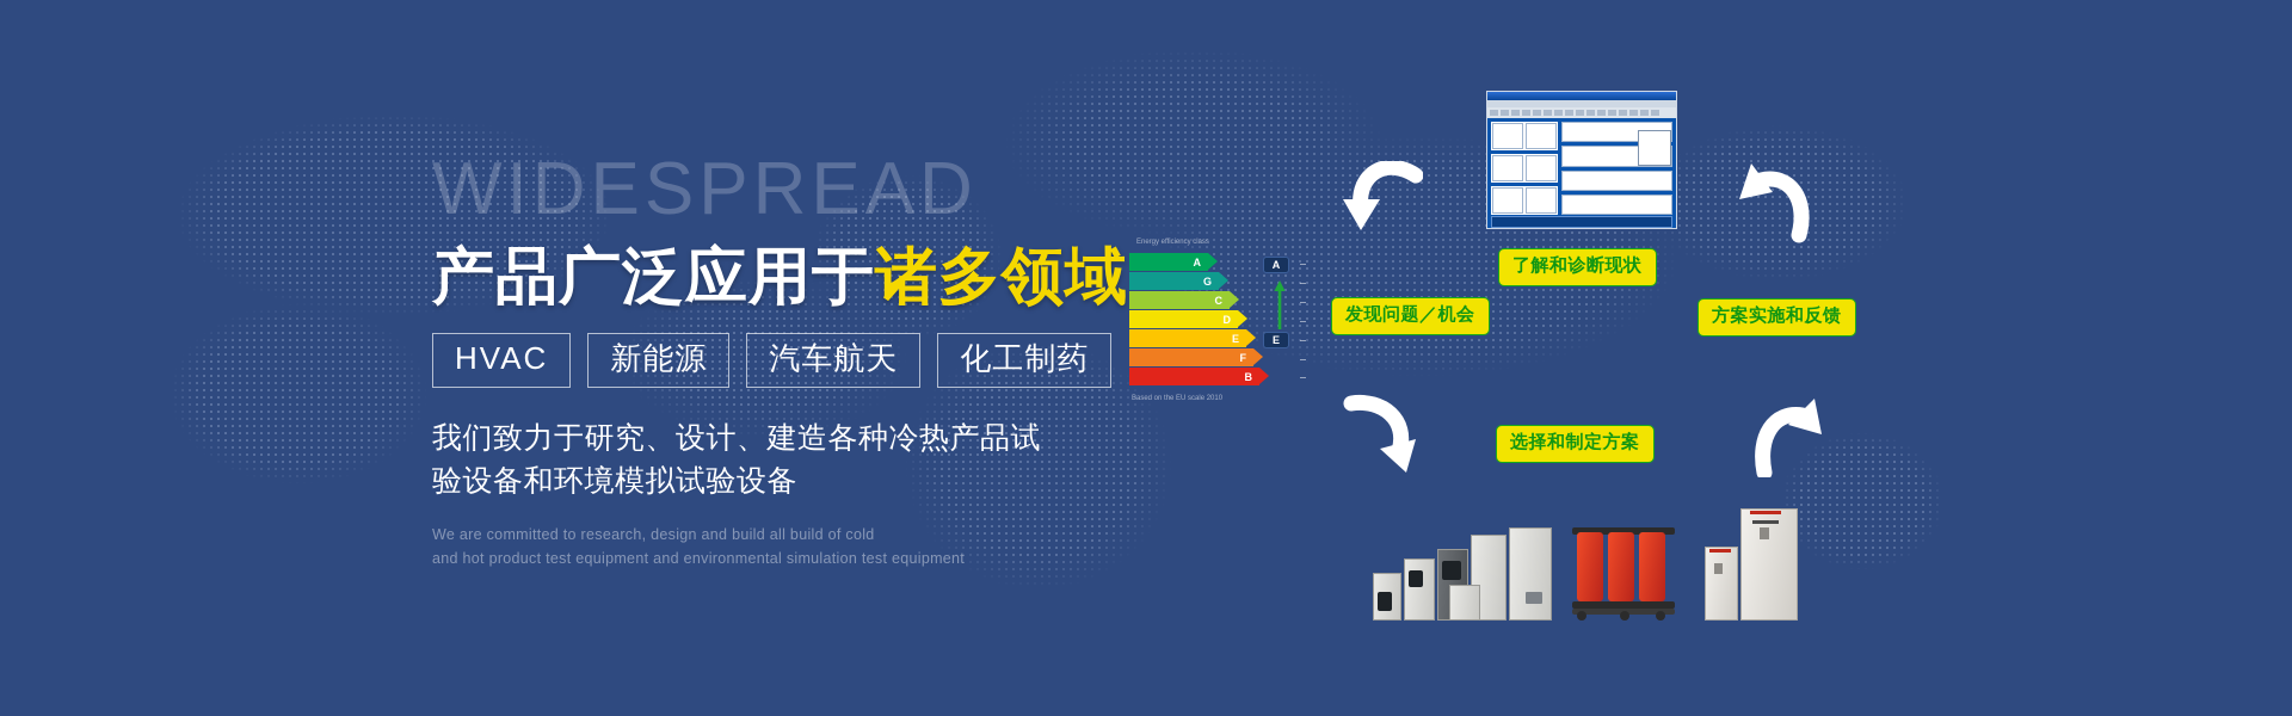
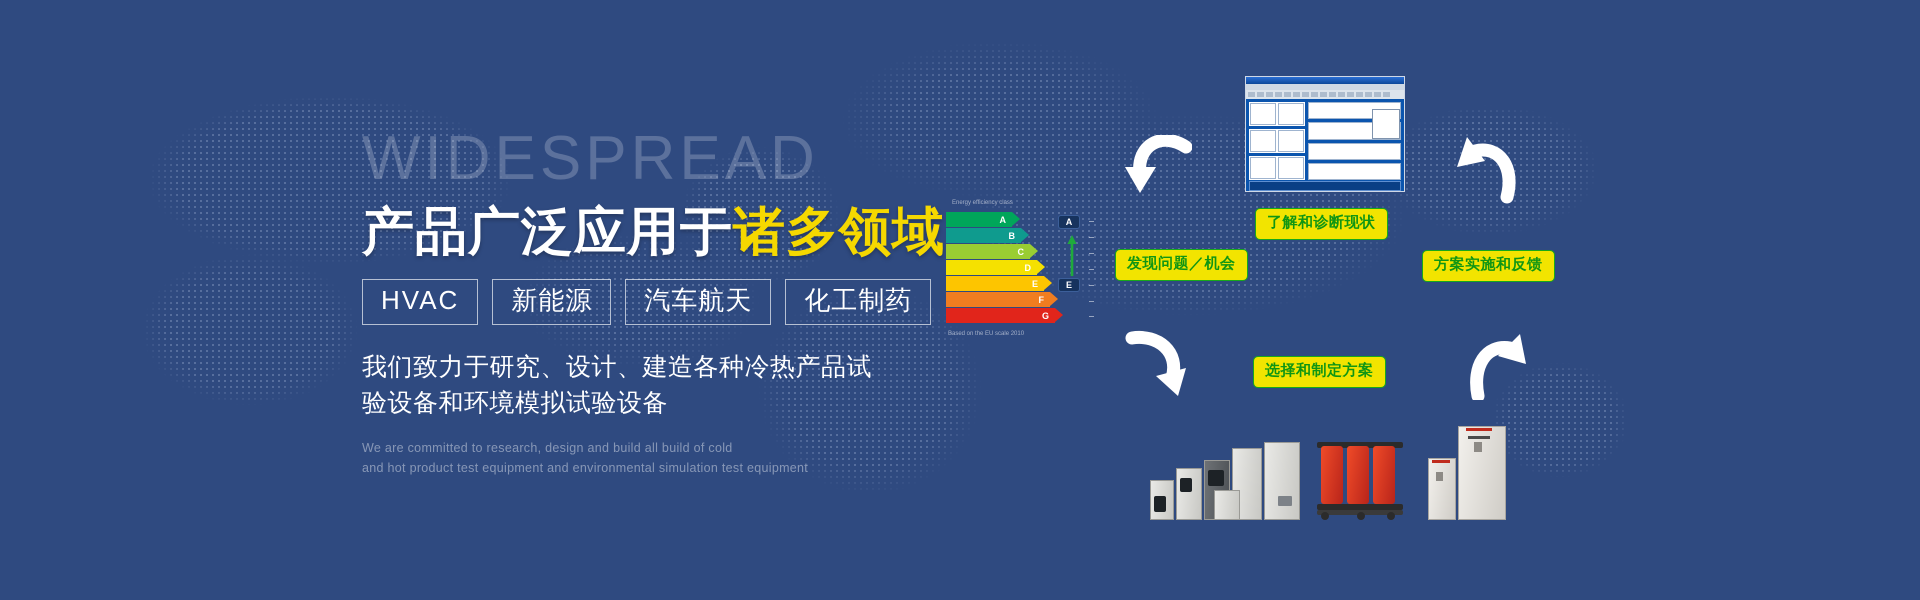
  WIDESPREAD
  产品广泛应用于诸多领域
  HVAC
  新能源
  汽车航天
  化工制药
  我们致力于研究、设计、建造各种冷热产品试验设备和环境模拟试验设备
  We are committed to research, design and build all build of cold
  and hot product test equipment and environmental simulation test equipment
  A
- G
+ B
  C
  D
  E
  F
- B
+ G
  A
  E
  了解和诊断现状
  发现问题／机会
  方案实施和反馈
  选择和制定方案
